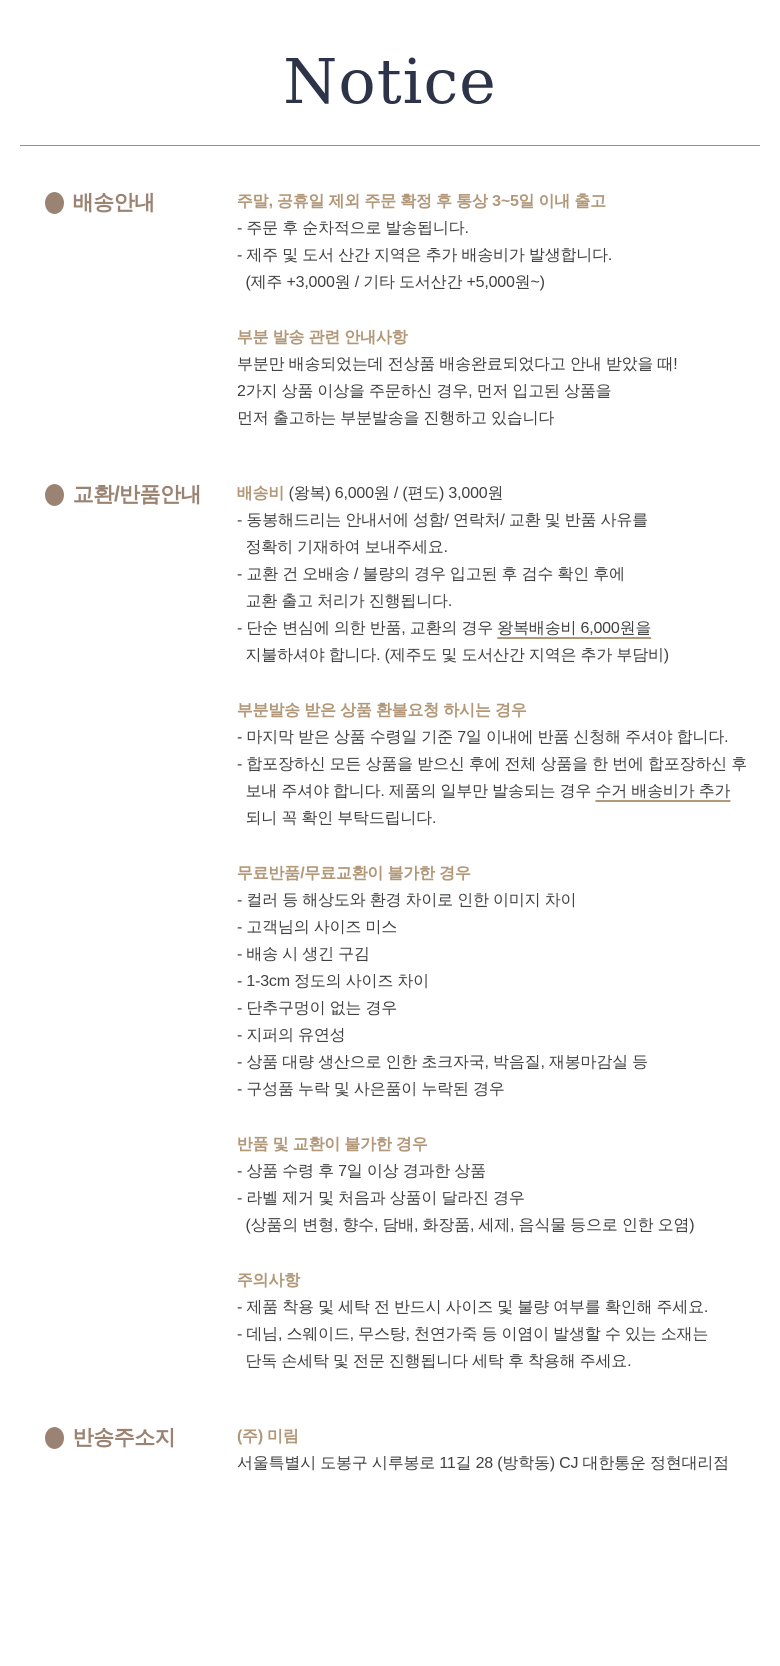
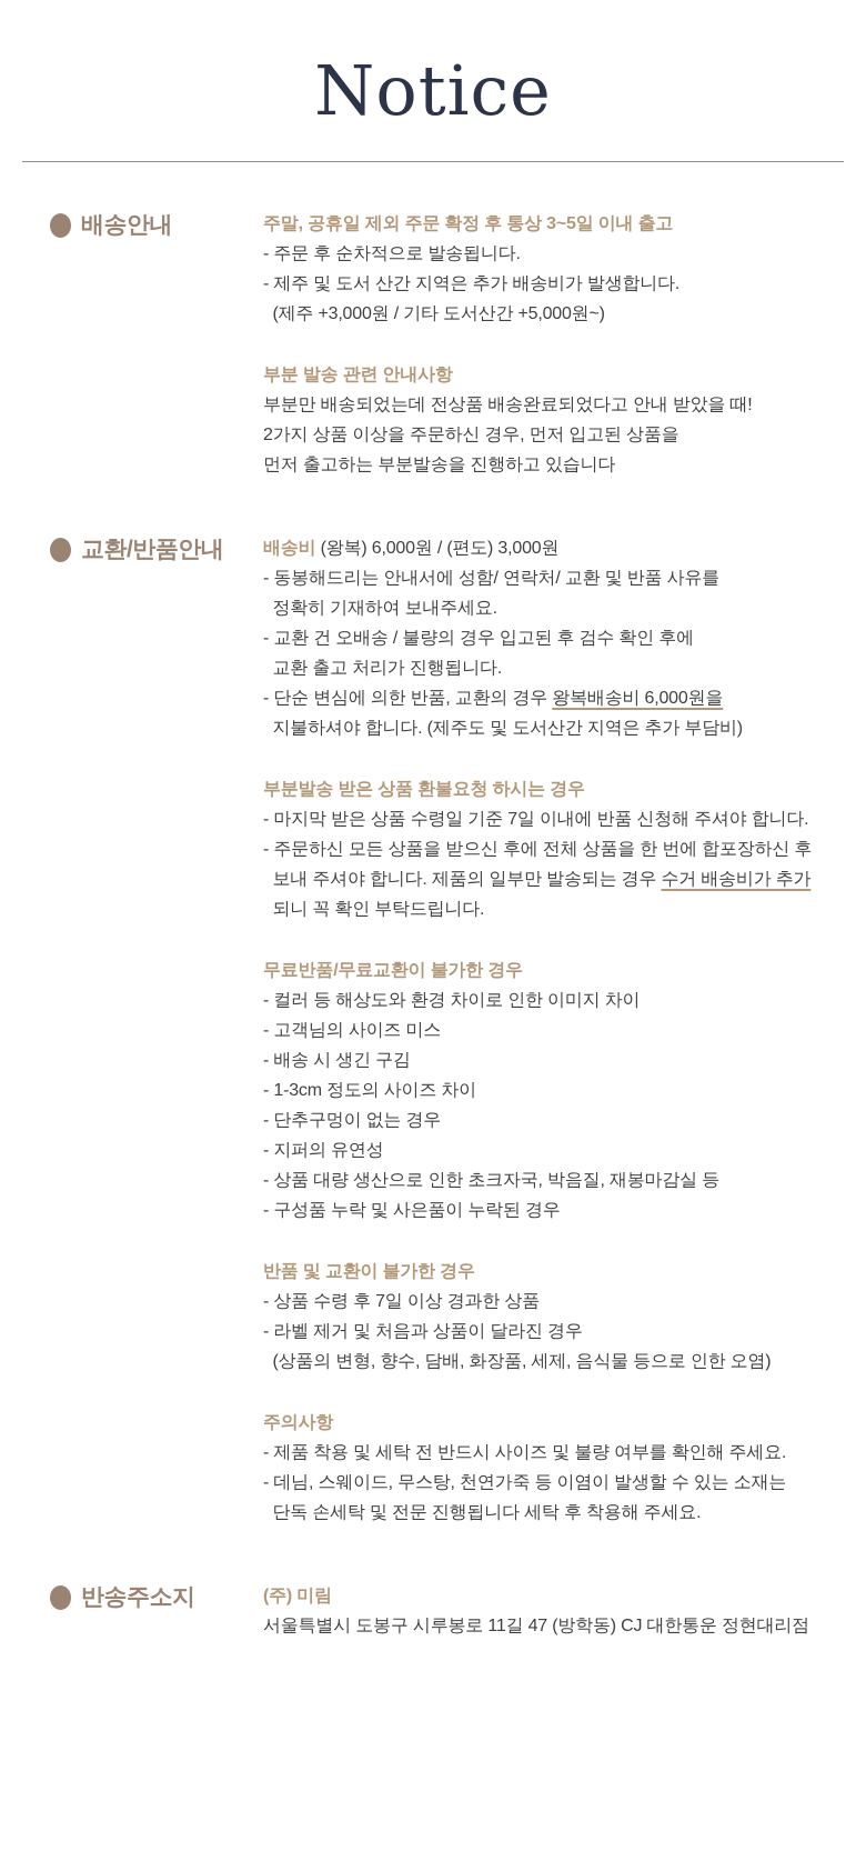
  Notice
  배송안내
  주말, 공휴일 제외 주문 확정 후 통상 3~5일 이내 출고
  - 주문 후 순차적으로 발송됩니다.
  - 제주 및 도서 산간 지역은 추가 배송비가 발생합니다.
  (제주 +3,000원 / 기타 도서산간 +5,000원~)
  부분 발송 관련 안내사항
  부분만 배송되었는데 전상품 배송완료되었다고 안내 받았을 때!
  2가지 상품 이상을 주문하신 경우, 먼저 입고된 상품을
  먼저 출고하는 부분발송을 진행하고 있습니다
  교환/반품안내
  배송비 (왕복) 6,000원 / (편도) 3,000원
  - 동봉해드리는 안내서에 성함/ 연락처/ 교환 및 반품 사유를
  정확히 기재하여 보내주세요.
  - 교환 건 오배송 / 불량의 경우 입고된 후 검수 확인 후에
  교환 출고 처리가 진행됩니다.
  - 단순 변심에 의한 반품, 교환의 경우 왕복배송비 6,000원을
  지불하셔야 합니다. (제주도 및 도서산간 지역은 추가 부담비)
  부분발송 받은 상품 환불요청 하시는 경우
  - 마지막 받은 상품 수령일 기준 7일 이내에 반품 신청해 주셔야 합니다.
- - 합포장하신 모든 상품을 받으신 후에 전체 상품을 한 번에 합포장하신 후
+ - 주문하신 모든 상품을 받으신 후에 전체 상품을 한 번에 합포장하신 후
  보내 주셔야 합니다. 제품의 일부만 발송되는 경우 수거 배송비가 추가
  되니 꼭 확인 부탁드립니다.
  무료반품/무료교환이 불가한 경우
  - 컬러 등 해상도와 환경 차이로 인한 이미지 차이
  - 고객님의 사이즈 미스
  - 배송 시 생긴 구김
  - 1-3cm 정도의 사이즈 차이
  - 단추구멍이 없는 경우
  - 지퍼의 유연성
  - 상품 대량 생산으로 인한 초크자국, 박음질, 재봉마감실 등
  - 구성품 누락 및 사은품이 누락된 경우
  반품 및 교환이 불가한 경우
  - 상품 수령 후 7일 이상 경과한 상품
  - 라벨 제거 및 처음과 상품이 달라진 경우
  (상품의 변형, 향수, 담배, 화장품, 세제, 음식물 등으로 인한 오염)
  주의사항
  - 제품 착용 및 세탁 전 반드시 사이즈 및 불량 여부를 확인해 주세요.
  - 데님, 스웨이드, 무스탕, 천연가죽 등 이염이 발생할 수 있는 소재는
  단독 손세탁 및 전문 진행됩니다 세탁 후 착용해 주세요.
  반송주소지
  (주) 미림
- 서울특별시 도봉구 시루봉로 11길 28 (방학동) CJ 대한통운 정현대리점
+ 서울특별시 도봉구 시루봉로 11길 47 (방학동) CJ 대한통운 정현대리점
